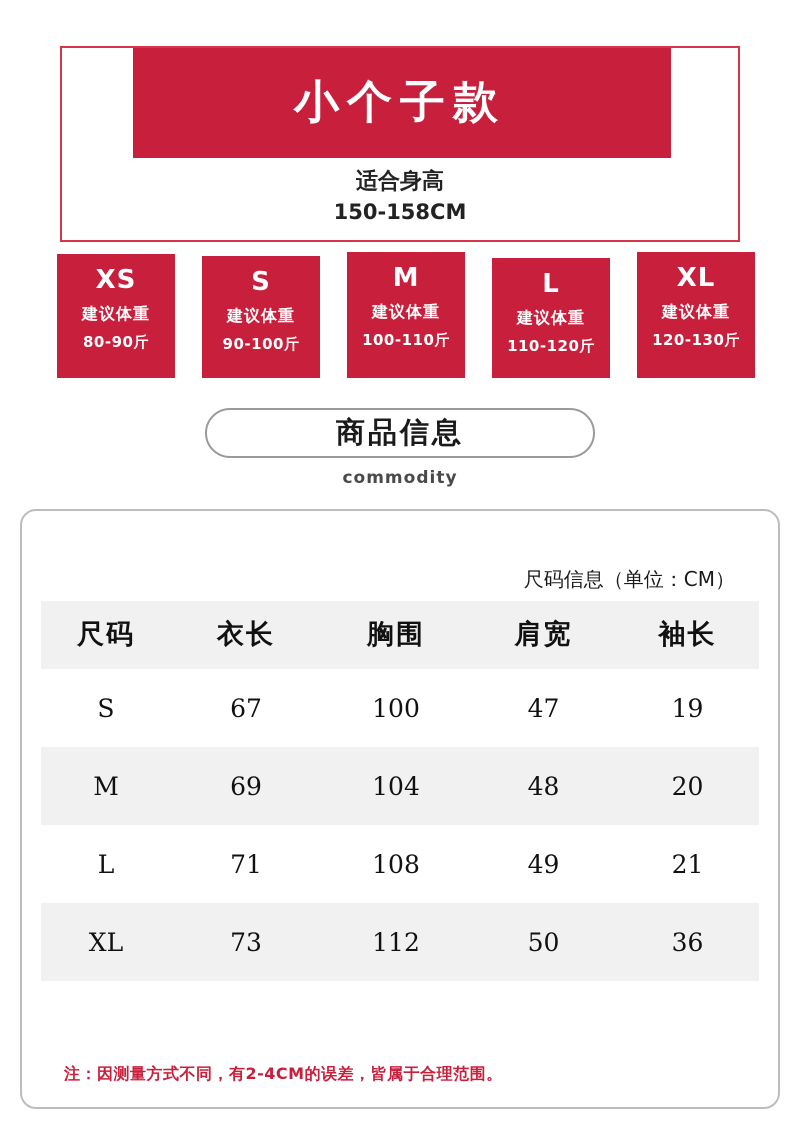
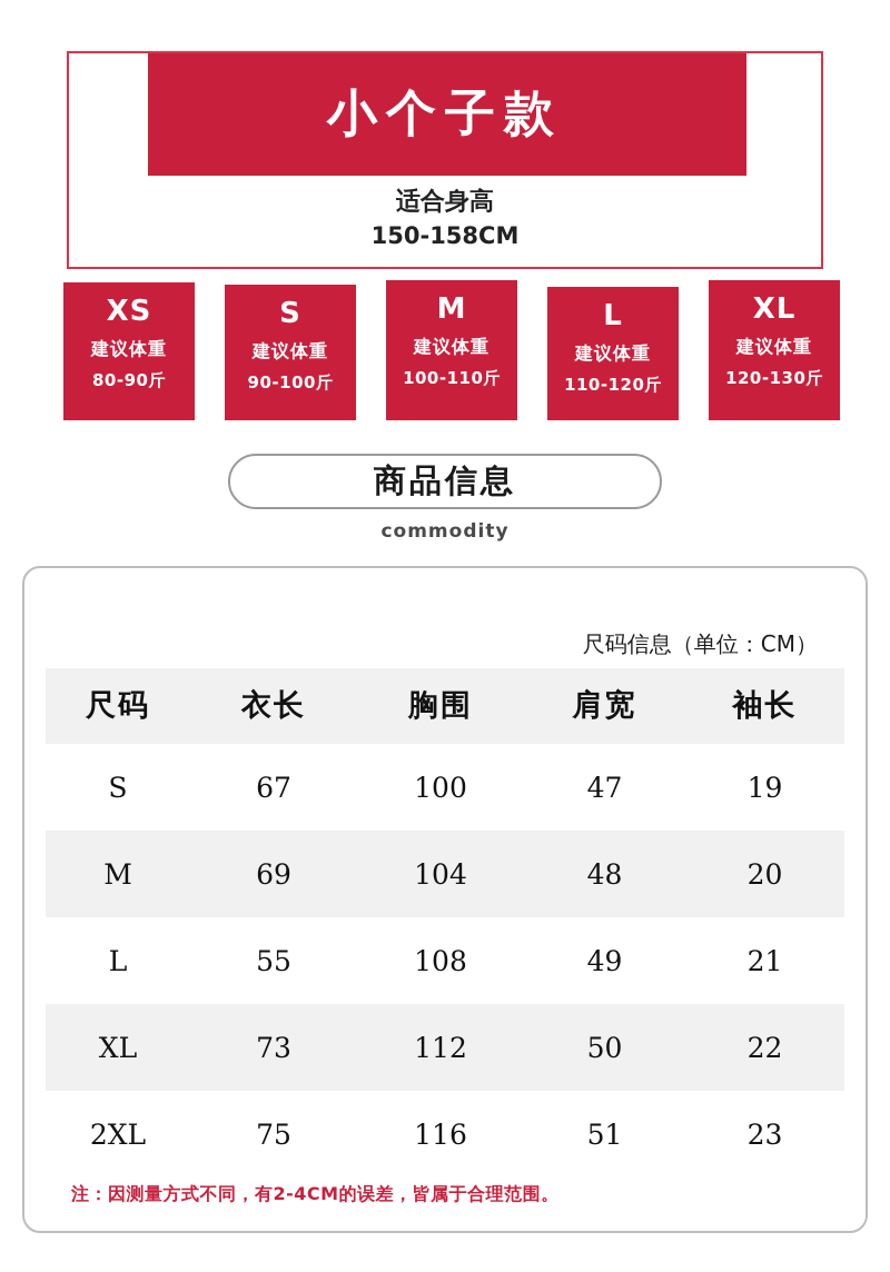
  小个子款
  适合身高
  150-158CM
  XS
  建议体重
  80-90斤
  S
  建议体重
  90-100斤
  M
  建议体重
  100-110斤
  L
  建议体重
  110-120斤
  XL
  建议体重
  120-130斤
  商品信息
  commodity
  尺码信息（单位：CM）
  尺码	衣长	胸围	肩宽	袖长
  S	67	100	47	19
  M	69	104	48	20
- L	71	108	49	21
+ L	55	108	49	21
- XL	73	112	50	36
+ XL	73	112	50	22
+ 2XL	75	116	51	23
  注：因测量方式不同，有2-4CM的误差，皆属于合理范围。
